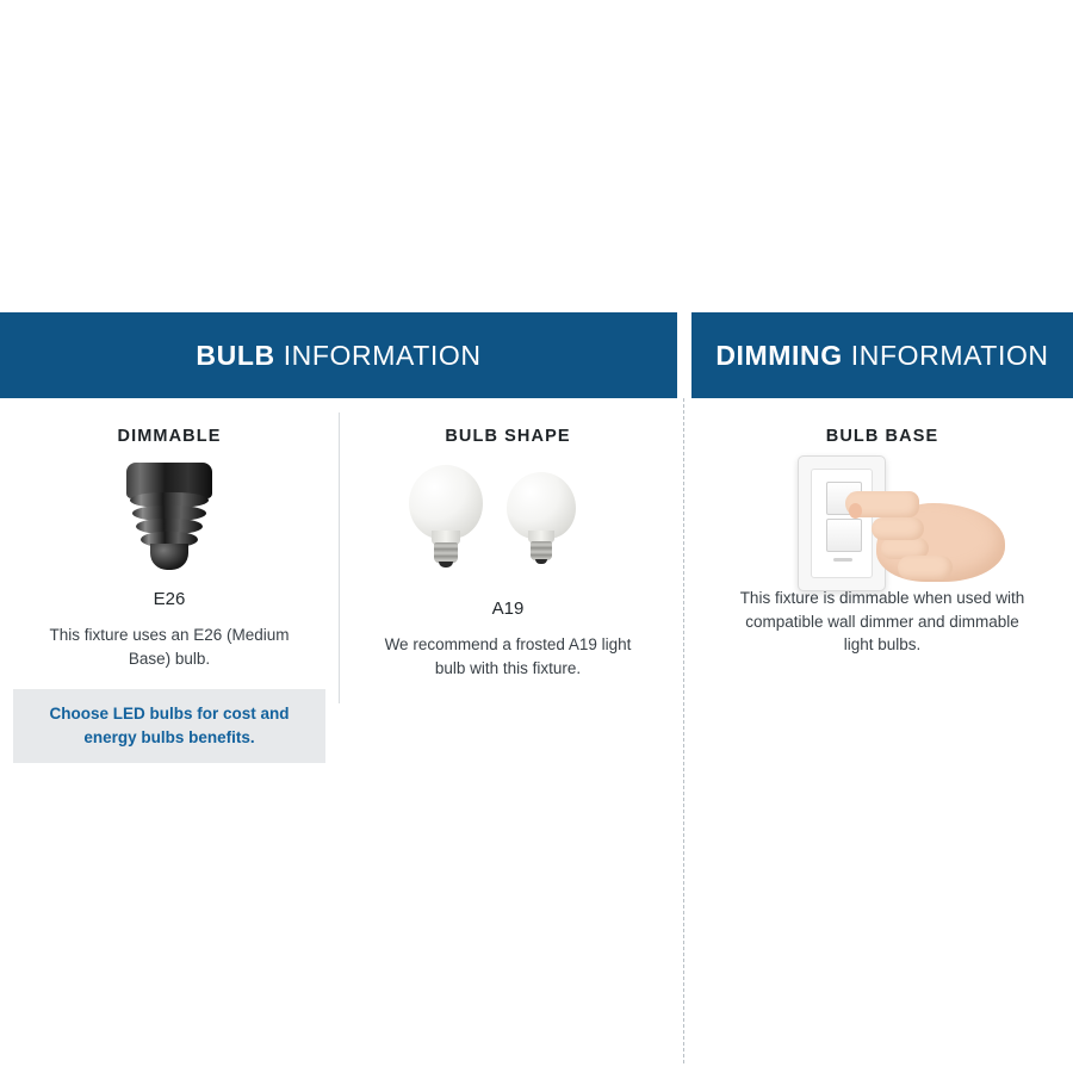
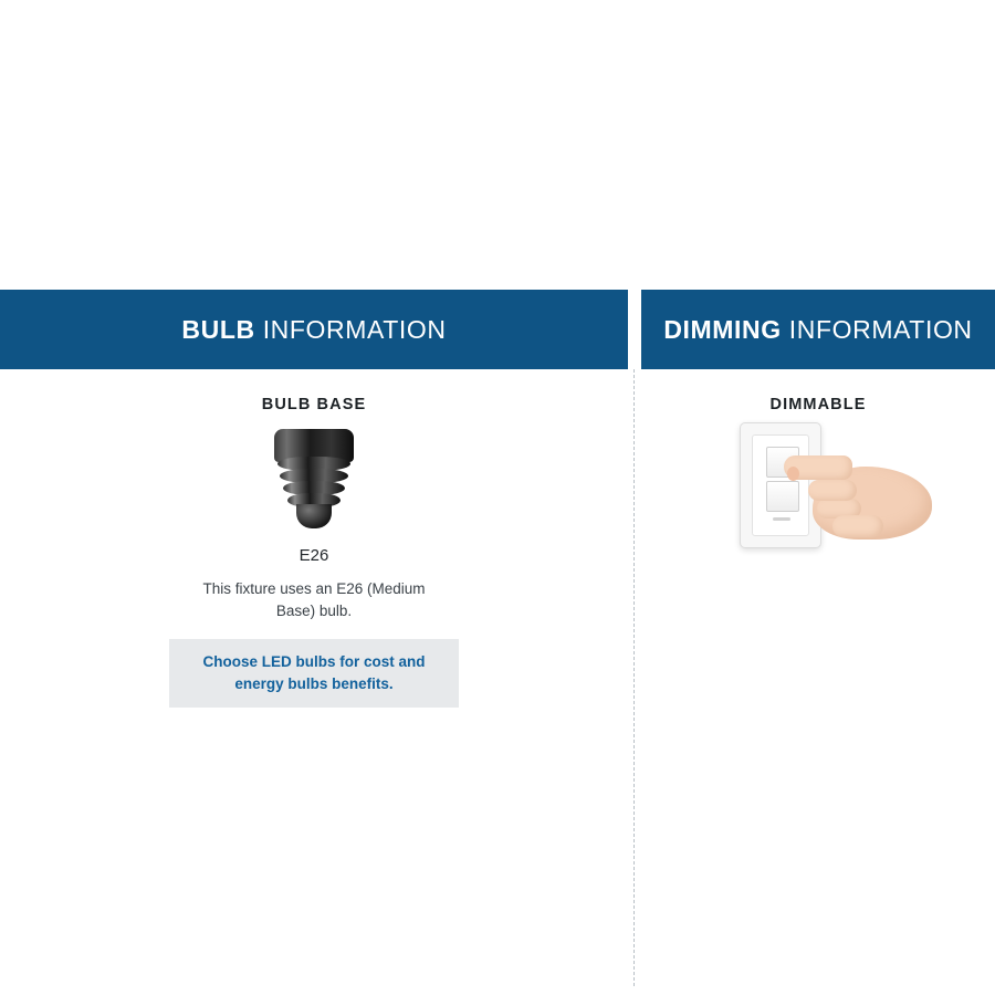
  BULB
  INFORMATION
- DIMMABLE
+ BULB BASE
  E26
  This fixture uses an E26 (Medium Base) bulb.
  Choose LED bulbs for cost and energy bulbs benefits.
- BULB SHAPE
- A19
- We recommend a frosted A19 light bulb with this fixture.
  DIMMING
  INFORMATION
- BULB BASE
+ DIMMABLE
- This fixture is dimmable when used with compatible wall dimmer and dimmable light bulbs.
